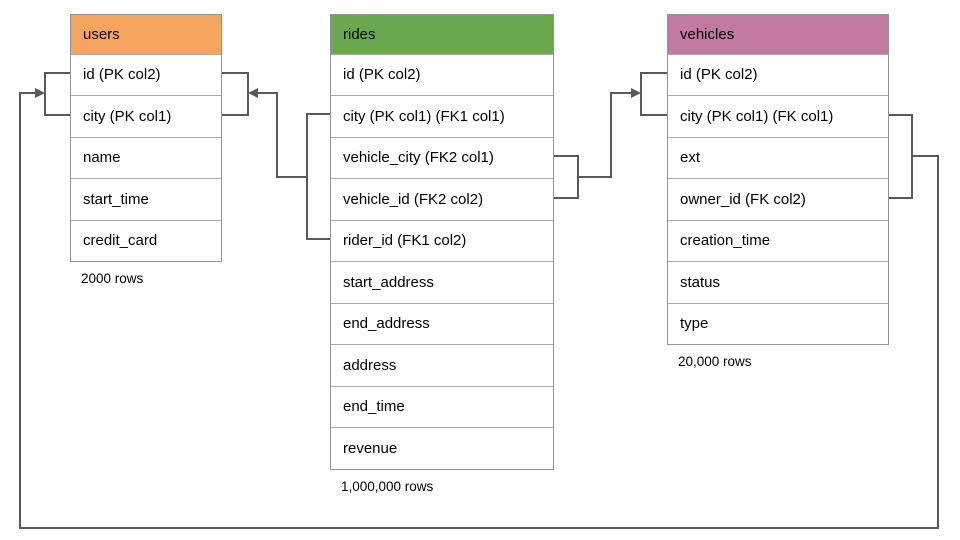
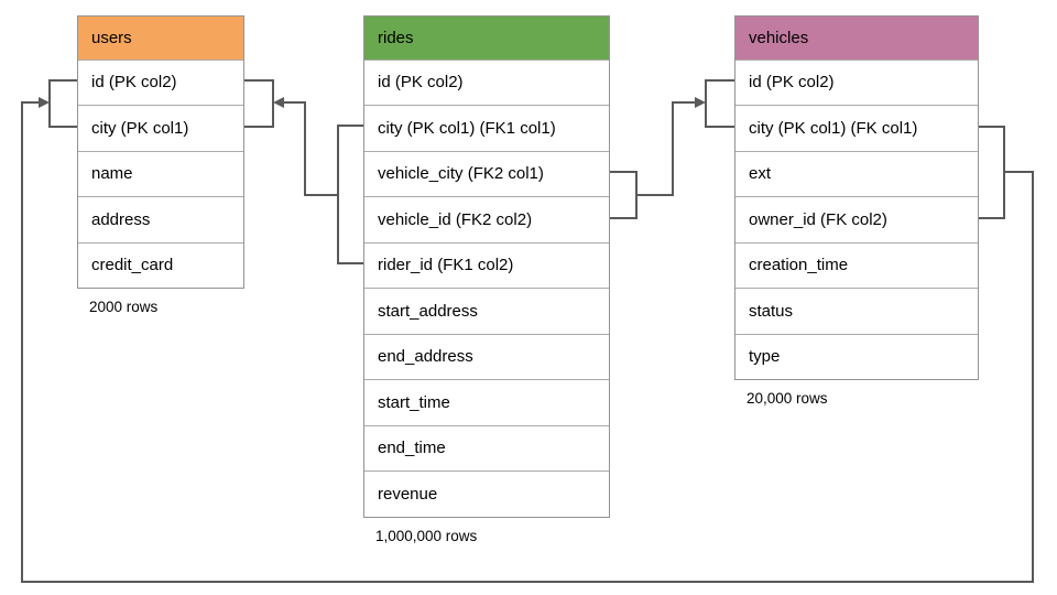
  users
  id (PK col2)
  city (PK col1)
  name
- start_time
+ address
  credit_card
  2000 rows
  rides
  id (PK col2)
  city (PK col1) (FK1 col1)
  vehicle_city (FK2 col1)
  vehicle_id (FK2 col2)
  rider_id (FK1 col2)
  start_address
  end_address
- address
+ start_time
  end_time
  revenue
  1,000,000 rows
  vehicles
  id (PK col2)
  city (PK col1) (FK col1)
  ext
  owner_id (FK col2)
  creation_time
  status
  type
  20,000 rows
